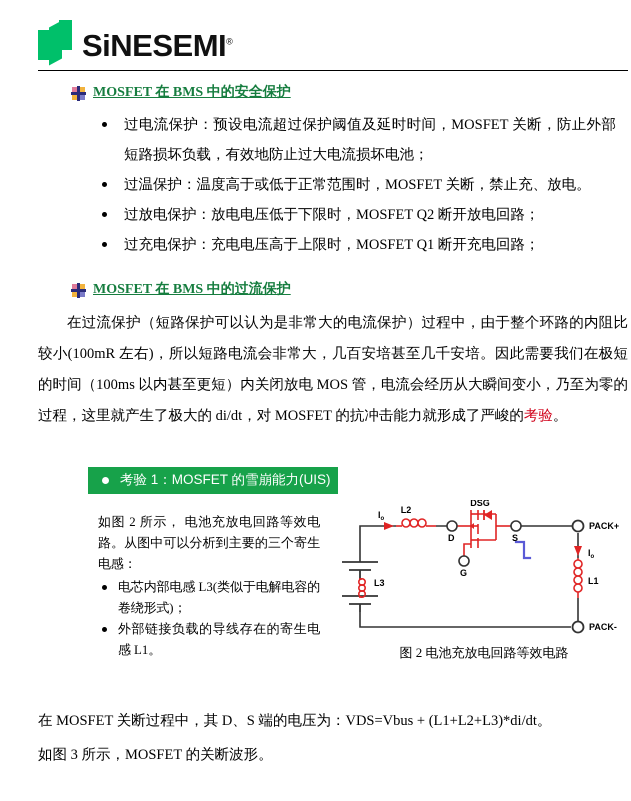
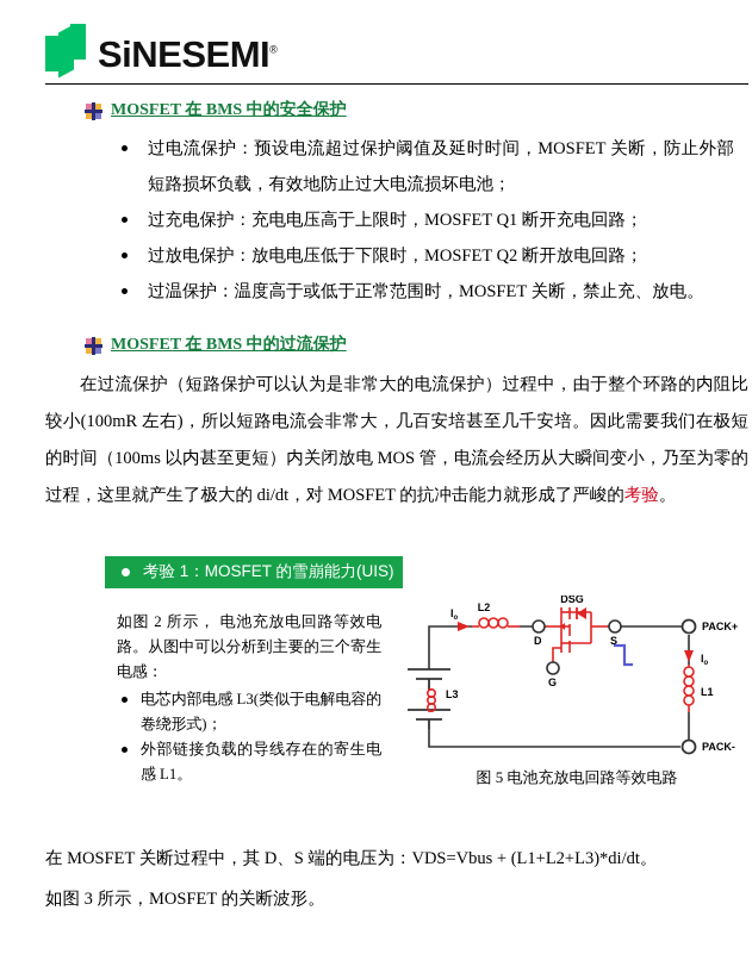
  SiNESEMI®
  MOSFET 在 BMS 中的安全保护
  过电流保护：预设电流超过保护阈值及延时时间，MOSFET 关断，防止外部短路损坏负载，有效地防止过大电流损坏电池；
- 过温保护：温度高于或低于正常范围时，MOSFET 关断，禁止充、放电。
+ 过充电保护：充电电压高于上限时，MOSFET Q1 断开充电回路；
  过放电保护：放电电压低于下限时，MOSFET Q2 断开放电回路；
- 过充电保护：充电电压高于上限时，MOSFET Q1 断开充电回路；
+ 过温保护：温度高于或低于正常范围时，MOSFET 关断，禁止充、放电。
  MOSFET 在 BMS 中的过流保护
  在过流保护（短路保护可以认为是非常大的电流保护）过程中，由于整个环路的内阻比较小(100mR 左右)，所以短路电流会非常大，几百安培甚至几千安培。因此需要我们在极短的时间（100ms 以内甚至更短）内关闭放电 MOS 管，电流会经历从大瞬间变小，乃至为零的过程，这里就产生了极大的 di/dt，对 MOSFET 的抗冲击能力就形成了严峻的考验。
  考验 1：MOSFET 的雪崩能力(UIS)
  如图 2 所示， 电池充放电回路等效电路。从图中可以分析到主要的三个寄生电感：
  电芯内部电感 L3(类似于电解电容的卷绕形式)；
  外部链接负载的导线存在的寄生电感 L1。
  L2
  L3
  L1
  DSG
  D
  S
  G
  PACK+
  PACK-
- 图 2 电池充放电回路等效电路
+ 图 5 电池充放电回路等效电路
  在 MOSFET 关断过程中，其 D、S 端的电压为：VDS=Vbus + (L1+L2+L3)*di/dt。
  如图 3 所示，MOSFET 的关断波形。
